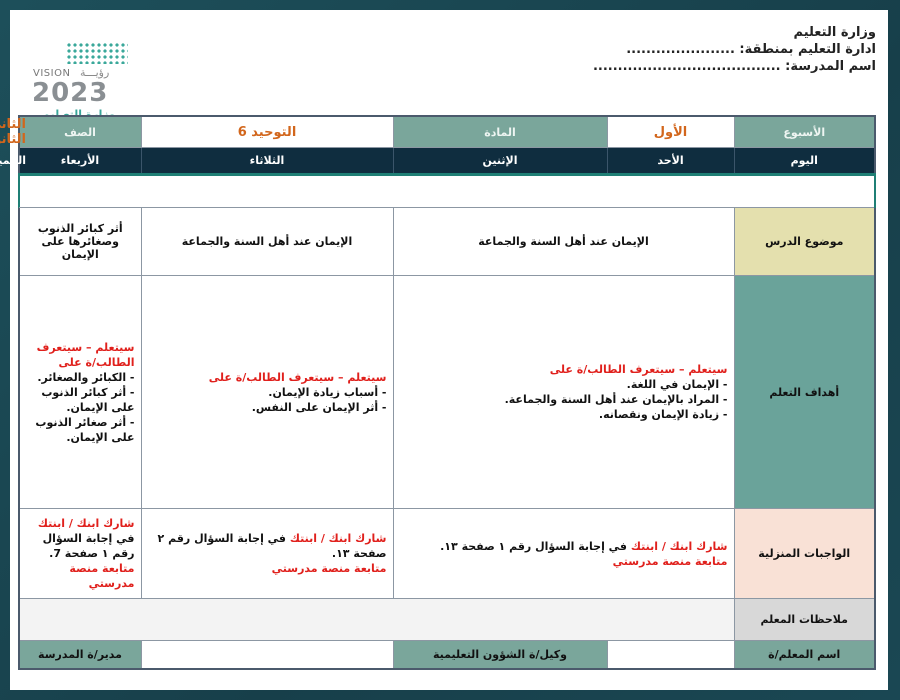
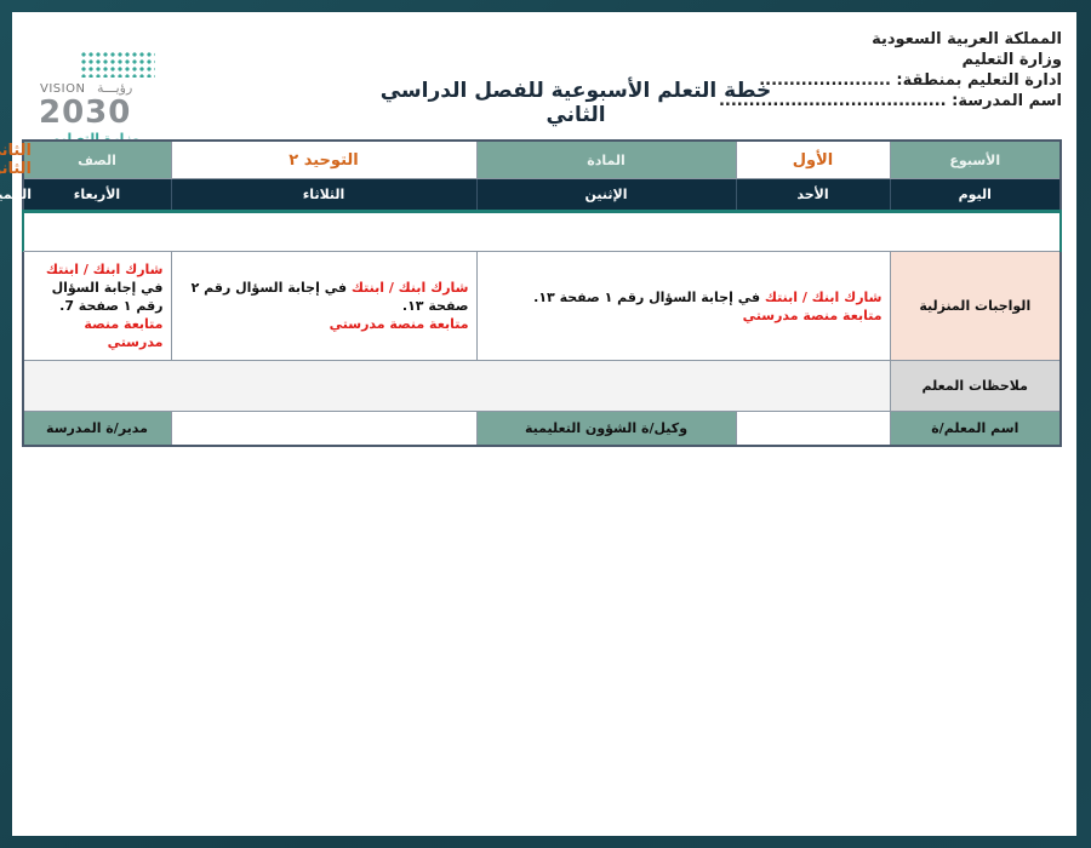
+ المملكة العربية السعودية
  وزارة التعليم
  ادارة التعليم بمنطقة: ......................
  اسم المدرسة: ......................................
+ خطة التعلم الأسبوعية للفصل الدراسي الثاني
  VISION
  رؤيـــة
- 2023
+ 2030
  وزارة التعـليم
- الأسبوع	الأول	المادة	التوحيد 6	الصف	الثان الثان
+ الأسبوع	الأول	المادة	التوحيد ٢	الصف	الثان الثان
  اليوم	الأحد	الإثنين	الثلاثاء	الأربعاء	الخمي
- موضوع الدرس	الإيمان عند أهل السنة والجماعة	الإيمان عند أهل السنة والجماعة	أثر كبائر الذنوب وصغائرها على الإيمان
- أهداف التعلم	سيتعلم – سيتعرف الطالب/ة على - الإيمان في اللغة. - المراد بالإيمان عند أهل السنة والجماعة. - زيادة الإيمان ونقصانه.	سيتعلم – سيتعرف الطالب/ة على - أسباب زيادة الإيمان. - أثر الإيمان على النفس.	سيتعلم – سيتعرف الطالب/ة على - الكبائر والصغائر. - أثر كبائر الذنوب على الإيمان. - أثر صغائر الذنوب على الإيمان.
  الواجبات المنزلية	شارك ابنك / ابنتك في إجابة السؤال رقم ١ صفحة ١٣. متابعة منصة مدرستي	شارك ابنك / ابنتك في إجابة السؤال رقم ٢ صفحة ١٣. متابعة منصة مدرستي	شارك ابنك / ابنتك في إجابة السؤال رقم ١ صفحة 7. متابعة منصة مدرستي
  ملاحظات المعلم
  اسم المعلم/ة		وكيل/ة الشؤون التعليمية		مدير/ة المدرسة
